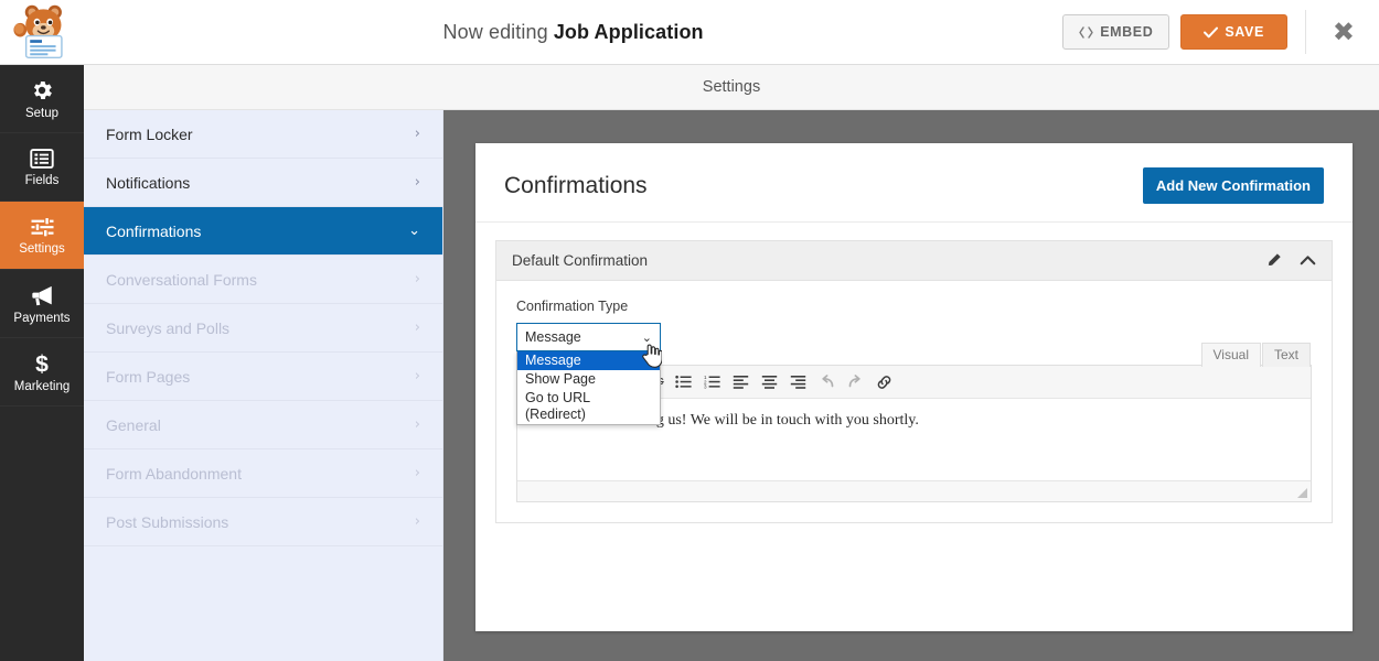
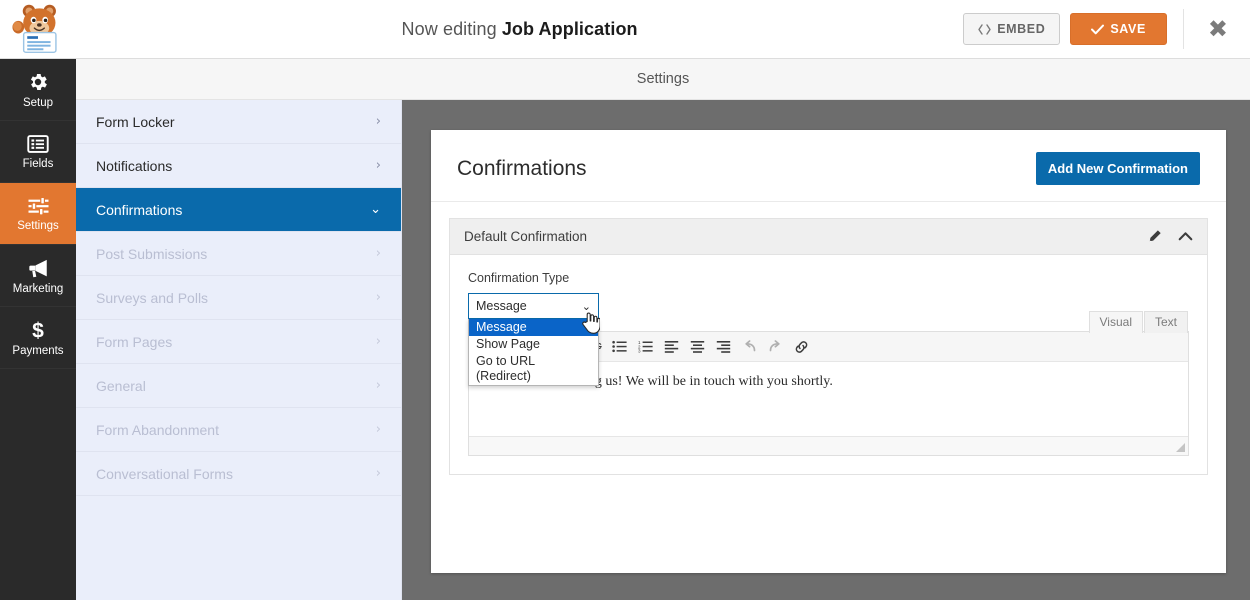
  Now editing Job Application
  EMBED
  SAVE
  ✖
  Setup
  Fields
  Settings
- Payments
+ Marketing
  $
- Marketing
+ Payments
  Settings
  Form Locker
  ›
  Notifications
  ›
  Confirmations
  ⌄
- Conversational Forms
+ Post Submissions
  ›
  Surveys and Polls
  ›
  Form Pages
  ›
  General
  ›
  Form Abandonment
  ›
- Post Submissions
+ Conversational Forms
  ›
  Confirmations
  Add New Confirmation
  Default Confirmation
  Confirmation Type
  Message
  ⌄
  Message
  Show Page
  Go to URL (Redirect)
  Visual
  Text
